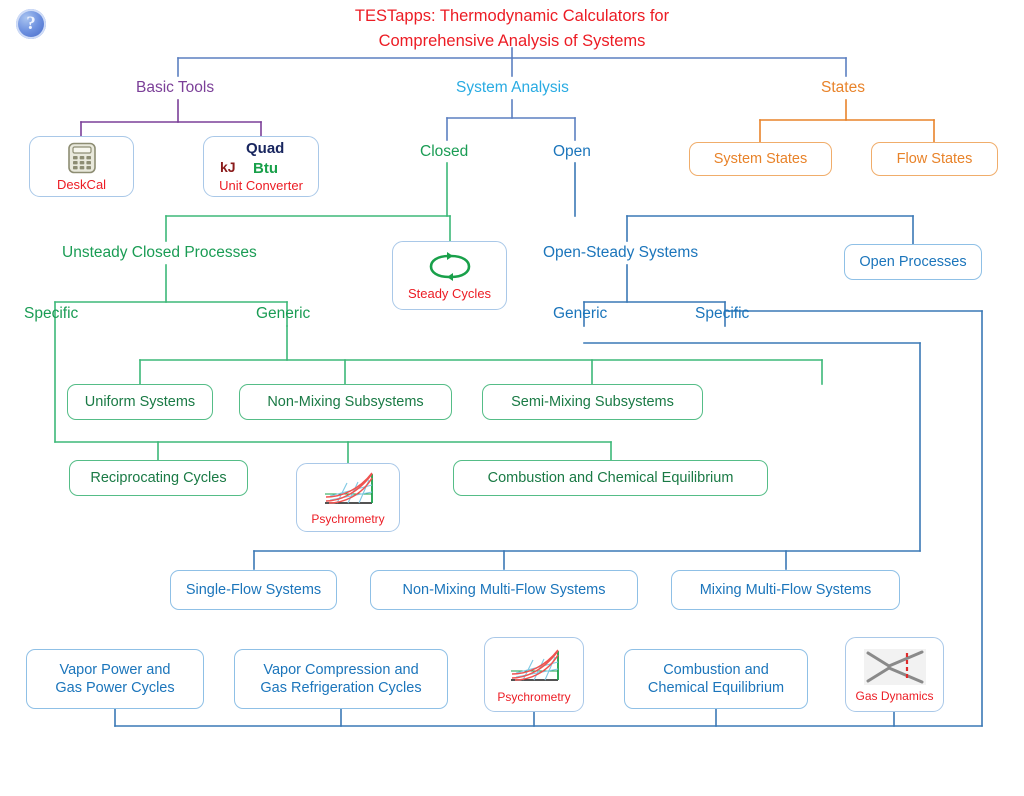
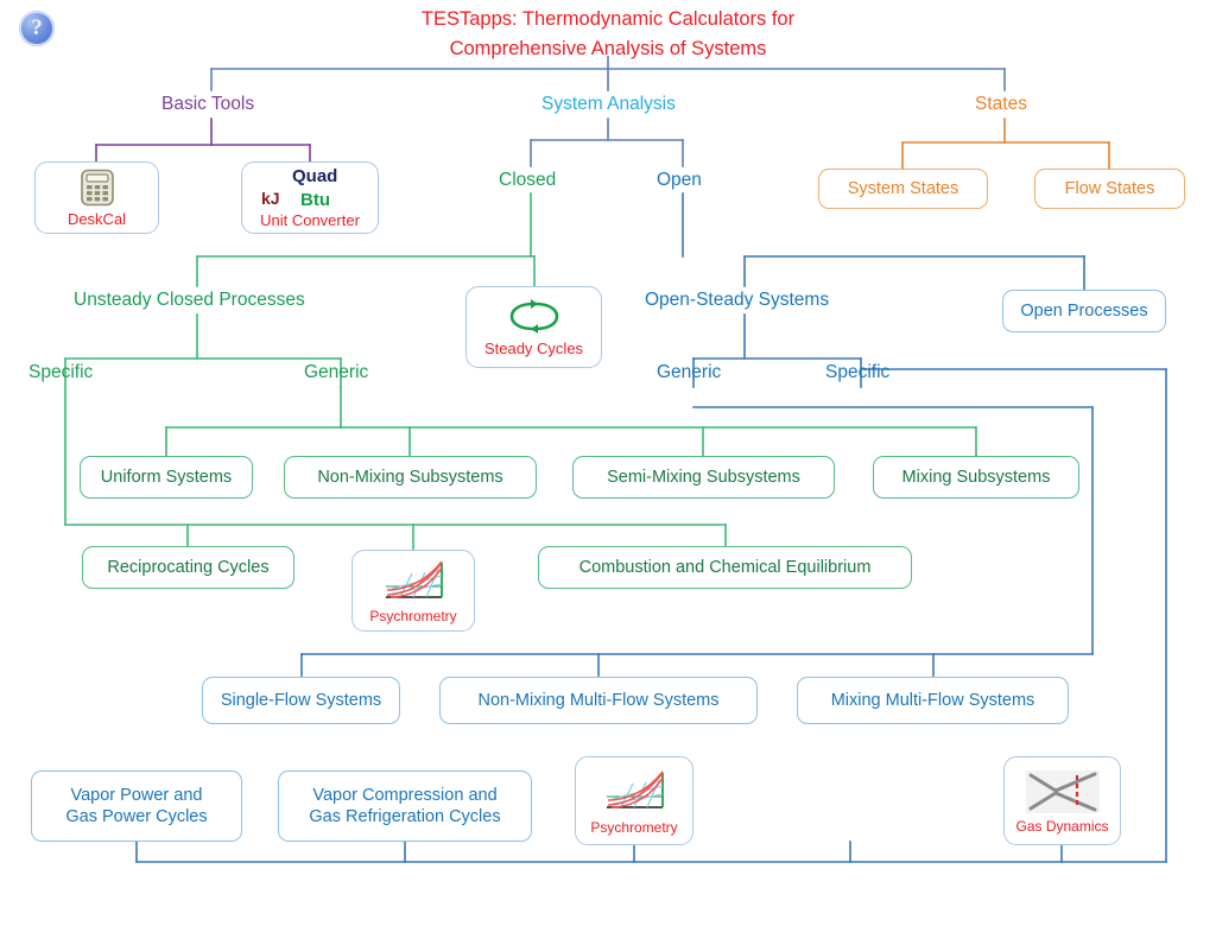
  ?
  TESTapps: Thermodynamic Calculators for
  Comprehensive Analysis of Systems
  Basic Tools
  System Analysis
  States
  Closed
  Open
  DeskCal
  Quad
  kJ
  Btu
  Unit Converter
  System States
  Flow States
  Unsteady Closed Processes
  Specific
  Generic
  Steady Cycles
  Uniform Systems
  Non-Mixing Subsystems
  Semi-Mixing Subsystems
+ Mixing Subsystems
  Reciprocating Cycles
  Combustion and Chemical Equilibrium
  Psychrometry
  Open-Steady Systems
  Open Processes
  Generic
  Specific
  Single-Flow Systems
  Non-Mixing Multi-Flow Systems
  Mixing Multi-Flow Systems
  Vapor Power and
  Gas Power Cycles
  Vapor Compression and
  Gas Refrigeration Cycles
  Psychrometry
- Combustion and
- Chemical Equilibrium
  Gas Dynamics
